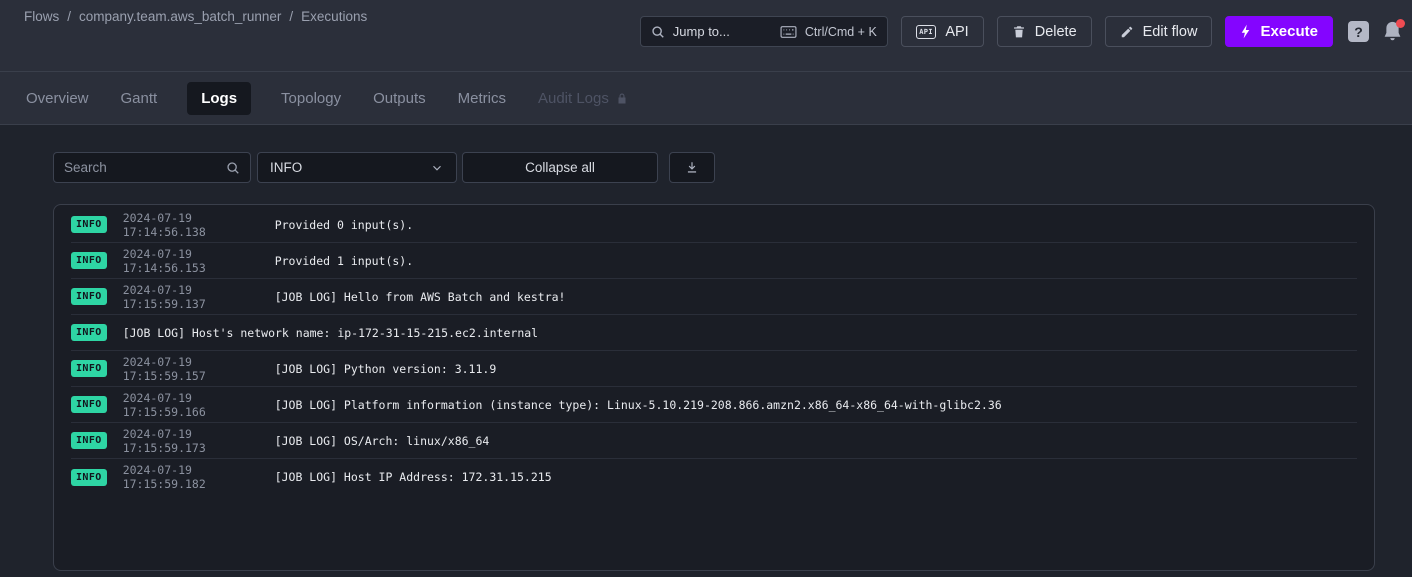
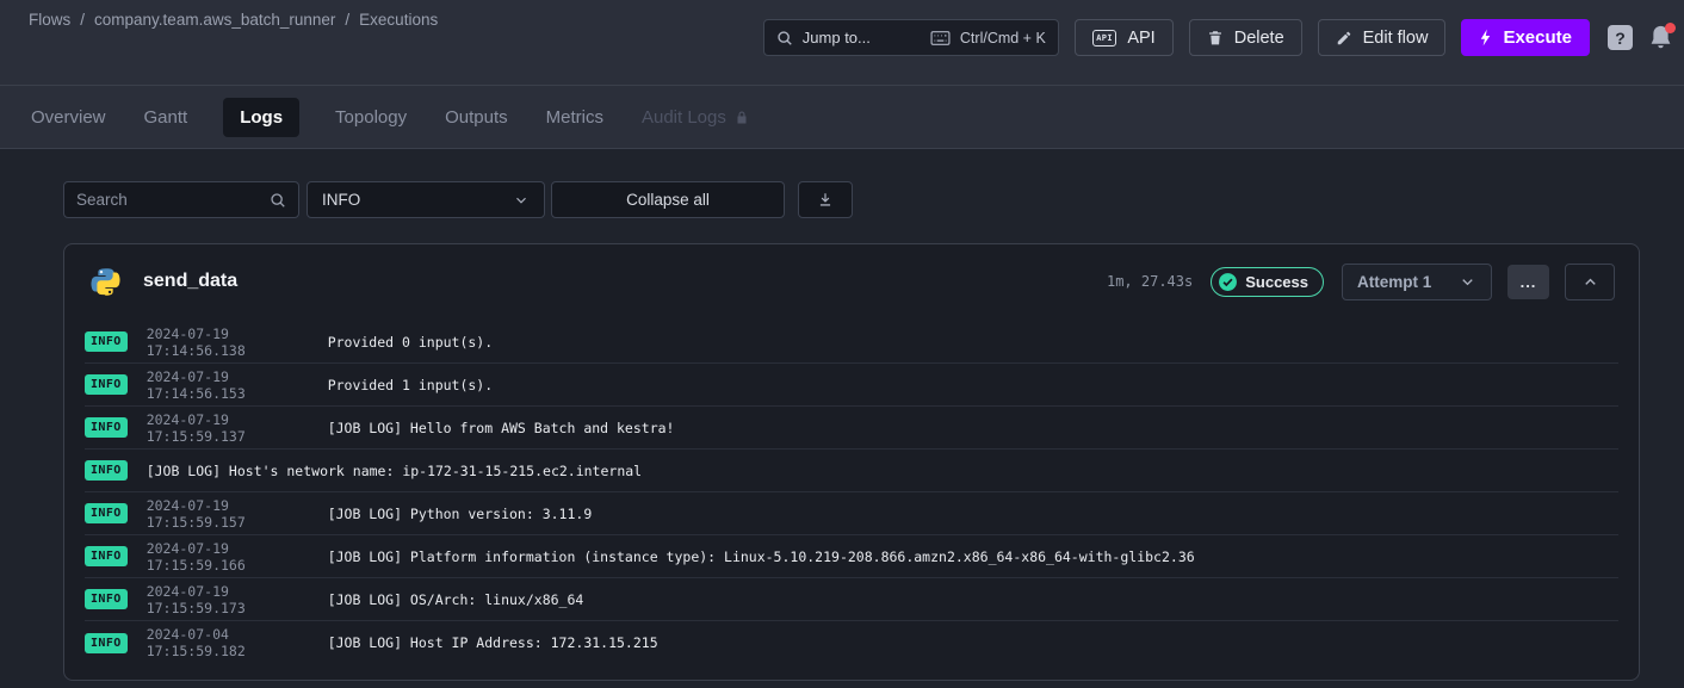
  Flows
  /
  company.team.aws_batch_runner
  /
  Executions
  Jump to...
  Ctrl/Cmd + K
  API
  API
  Delete
  Edit flow
  Execute
  ?
  Overview
  Gantt
  Logs
  Topology
  Outputs
  Metrics
  Audit Logs
  Search
  INFO
  Collapse all
+ send_data
+ 1m, 27.43s
+ Success
+ Attempt 1
+ ...
  INFO
  2024-07-19 17:14:56.138
  Provided 0 input(s).
  INFO
  2024-07-19 17:14:56.153
  Provided 1 input(s).
  INFO
  2024-07-19 17:15:59.137
  [JOB LOG] Hello from AWS Batch and kestra!
  INFO
  [JOB LOG] Host's network name: ip-172-31-15-215.ec2.internal
  INFO
  2024-07-19 17:15:59.157
  [JOB LOG] Python version: 3.11.9
  INFO
  2024-07-19 17:15:59.166
  [JOB LOG] Platform information (instance type): Linux-5.10.219-208.866.amzn2.x86_64-x86_64-with-glibc2.36
  INFO
  2024-07-19 17:15:59.173
  [JOB LOG] OS/Arch: linux/x86_64
  INFO
- 2024-07-19 17:15:59.182
+ 2024-07-04 17:15:59.182
  [JOB LOG] Host IP Address: 172.31.15.215
